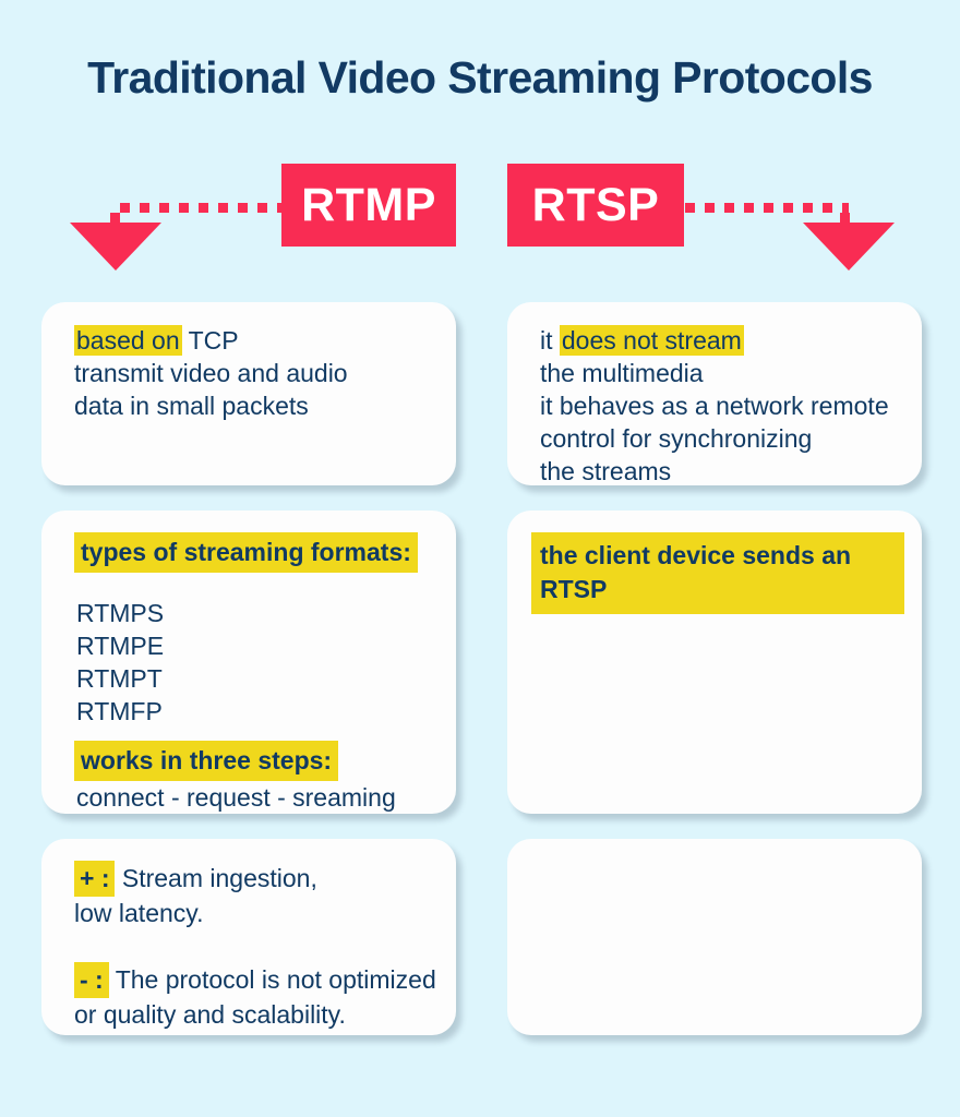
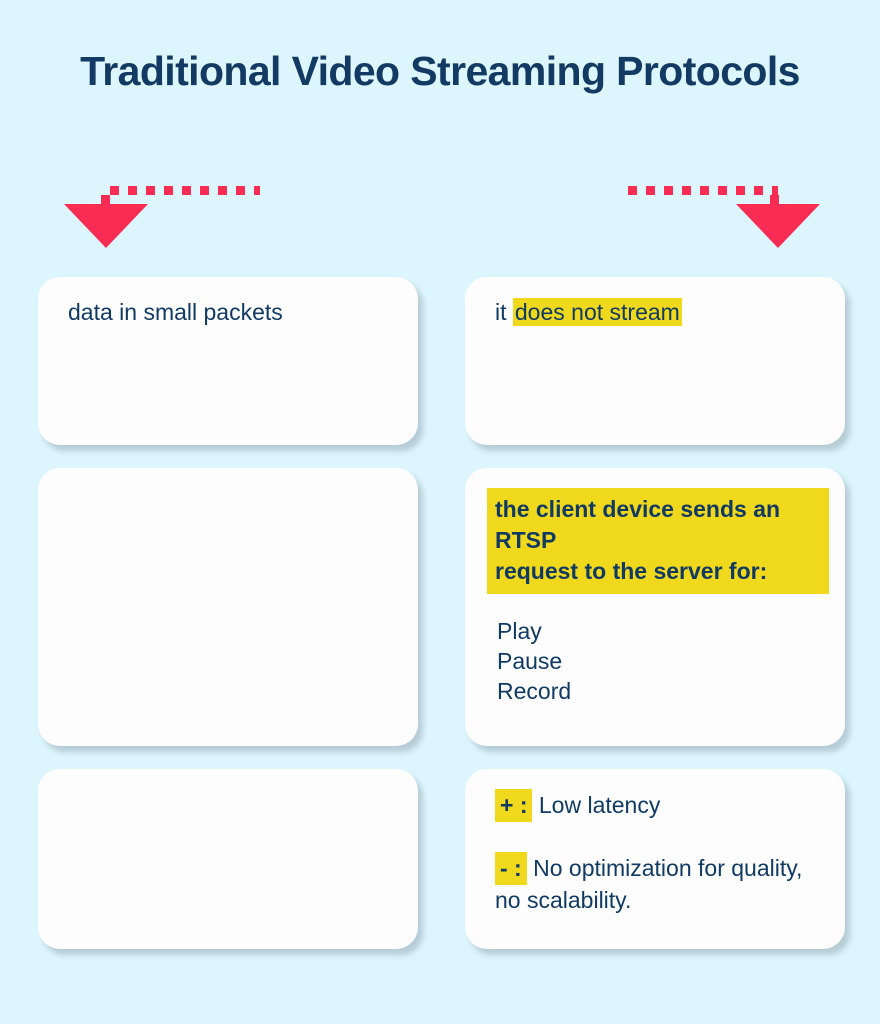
  Traditional Video Streaming Protocols
- RTMP
- RTSP
- based on TCP
- transmit video and audio
  data in small packets
- types of streaming formats:
- RTMPS
- RTMPE
- RTMPT
- RTMFP
- works in three steps:
- connect - request - sreaming
- + : Stream ingestion,
- low latency.
- - : The protocol is not optimized
- or quality and scalability.
  it does not stream
- the multimedia
- it behaves as a network remote
- control for synchronizing
- the streams
  the client device sends an RTSP
+ request to the server for:
+ Play
+ Pause
+ Record
+ + : Low latency
+ - : No optimization for quality,
+ no scalability.
